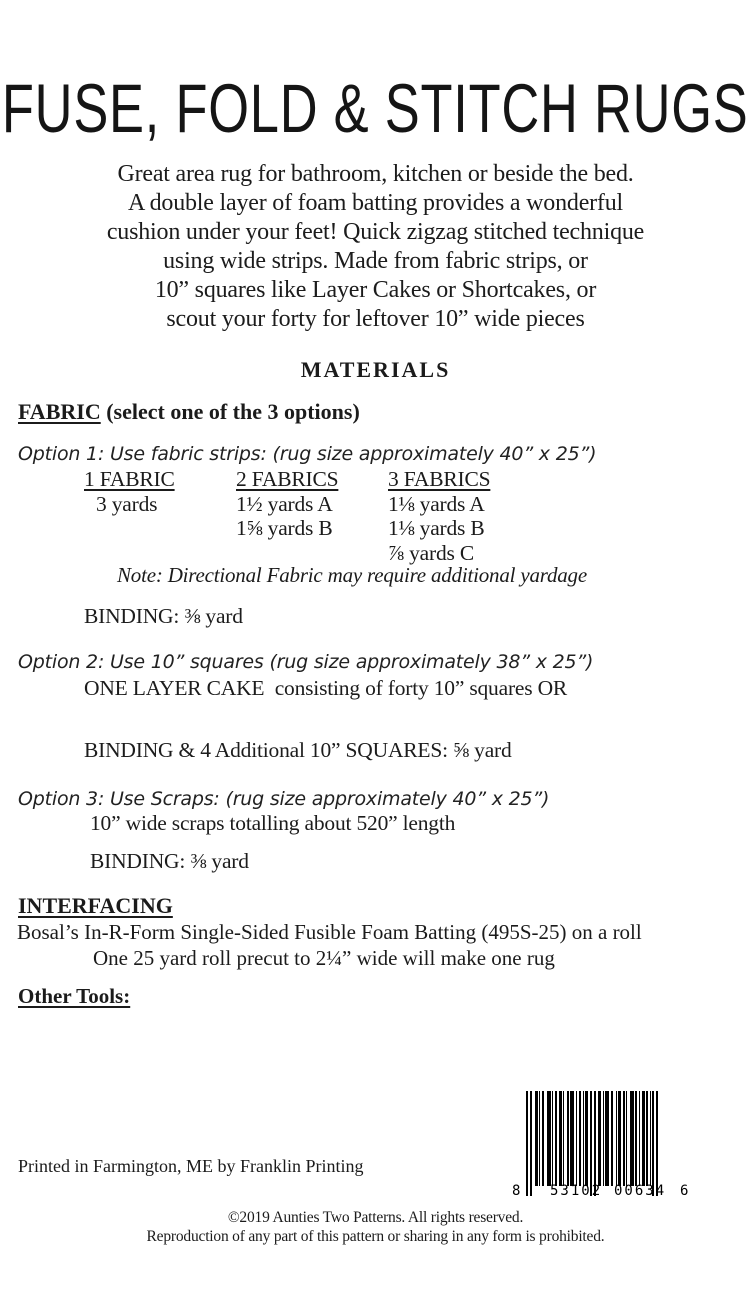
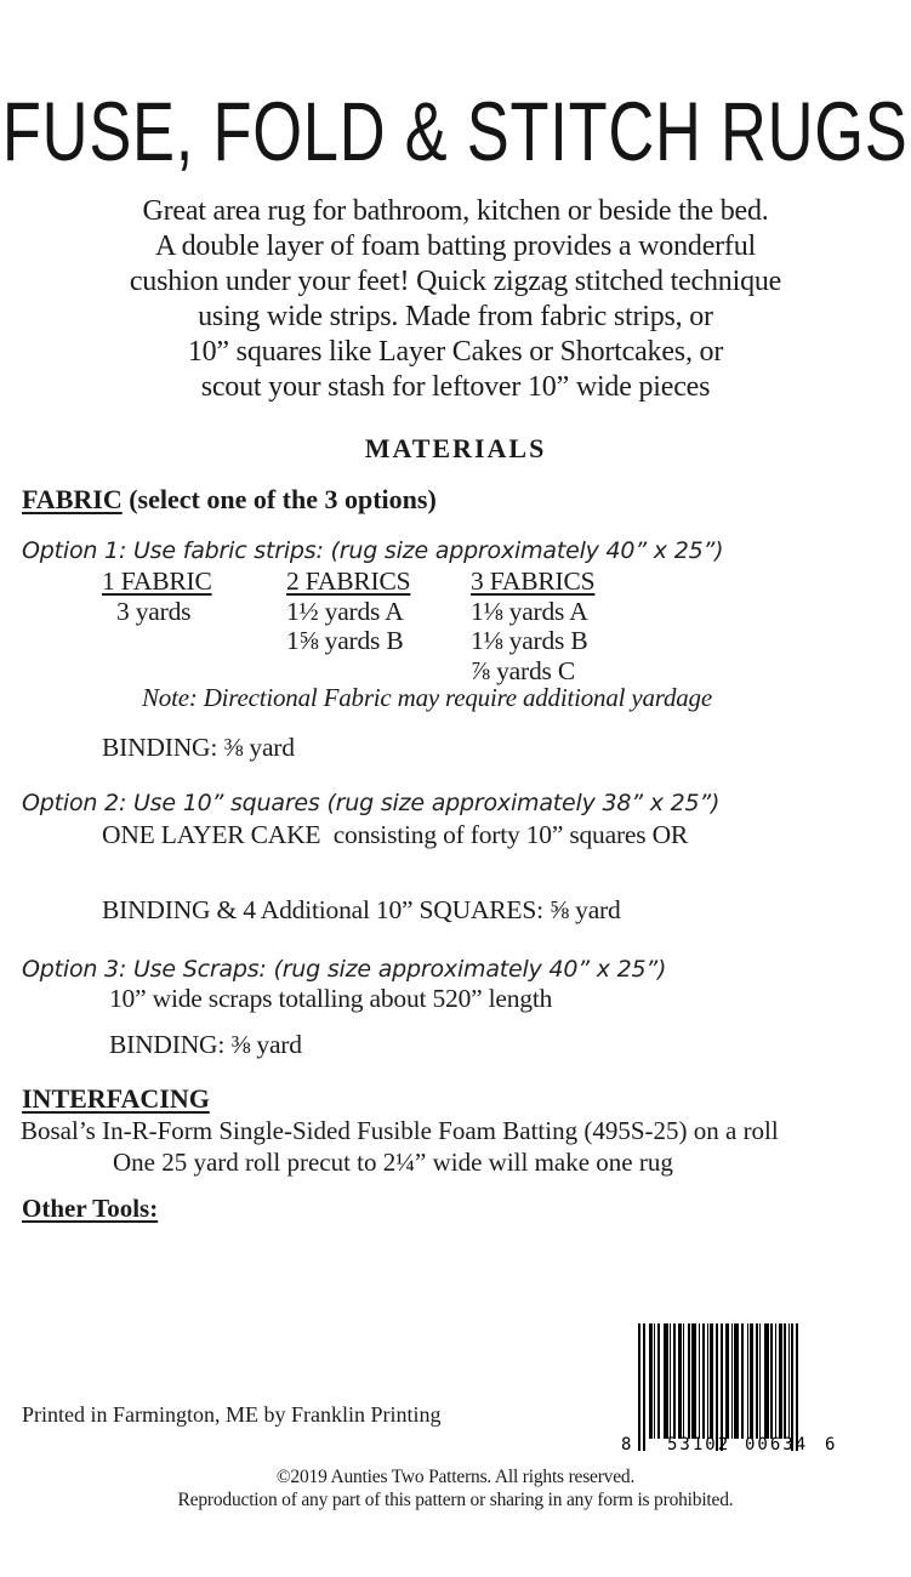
  FUSE, FOLD & STITCH RUGS
  Great area rug for bathroom, kitchen or beside the bed.
  A double layer of foam batting provides a wonderful
  cushion under your feet! Quick zigzag stitched technique
  using wide strips. Made from fabric strips, or
  10” squares like Layer Cakes or Shortcakes, or
- scout your forty for leftover 10” wide pieces
+ scout your stash for leftover 10” wide pieces
  MATERIALS
  FABRIC (select one of the 3 options)
  Option 1: Use fabric strips: (rug size approximately 40” x 25”)
  1 FABRIC
  3 yards
  2 FABRICS
  1½ yards A
  1⅝ yards B
  3 FABRICS
  1⅛ yards A
  1⅛ yards B
  ⅞ yards C
  Note: Directional Fabric may require additional yardage
  BINDING: ⅜ yard
  Option 2: Use 10” squares (rug size approximately 38” x 25”)
  ONE LAYER CAKE consisting of forty 10” squares OR
  BINDING & 4 Additional 10” SQUARES: ⅝ yard
  Option 3: Use Scraps: (rug size approximately 40” x 25”)
  10” wide scraps totalling about 520” length
  BINDING: ⅜ yard
  INTERFACING
  Bosal’s In-R-Form Single-Sided Fusible Foam Batting (495S-25) on a roll
  One 25 yard roll precut to 2¼” wide will make one rug
  Other Tools:
  Printed in Farmington, ME by Franklin Printing
  8
  53102
  00634
  6
  ©2019 Aunties Two Patterns. All rights reserved.
  Reproduction of any part of this pattern or sharing in any form is prohibited.
